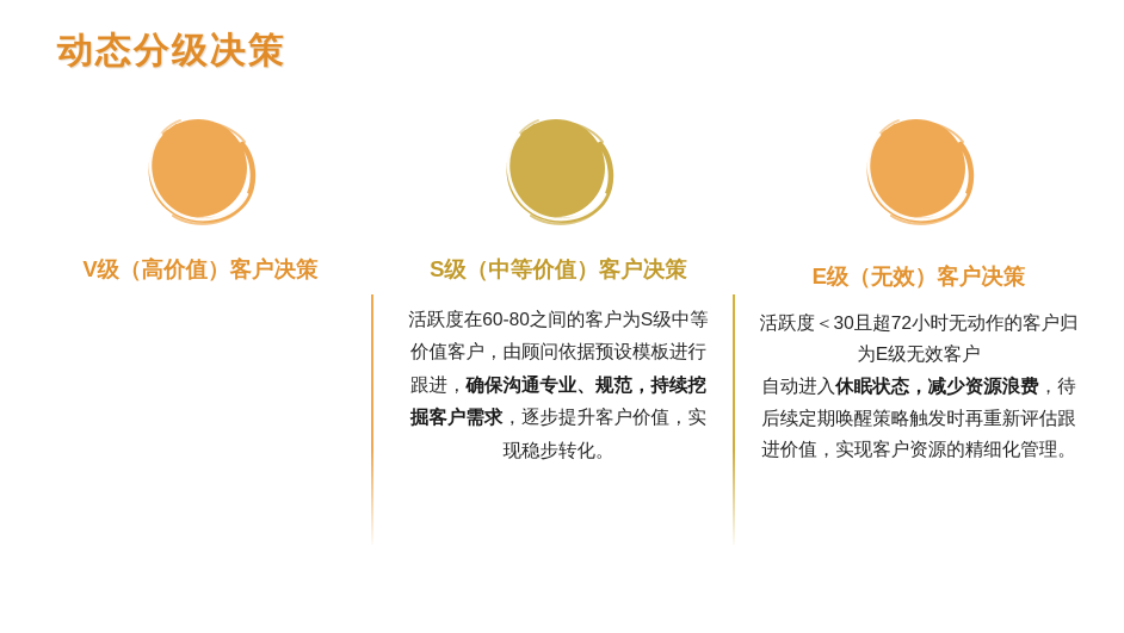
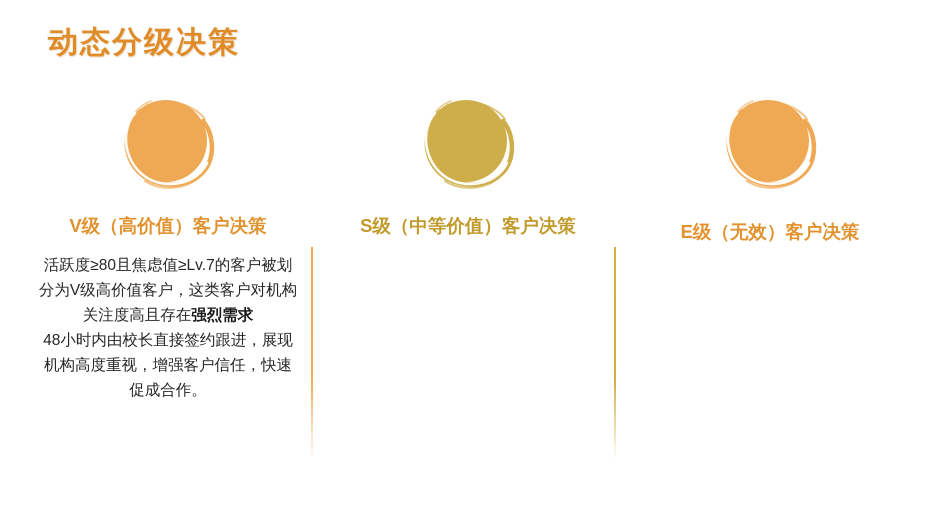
  动态分级决策
  V级（高价值）客户决策
+ 活跃度≥80且焦虑值≥Lv.7的客户被划分为V级高价值客户，这类客户对机构关注度高且存在强烈需求
+ 48小时内由校长直接签约跟进，展现机构高度重视，增强客户信任，快速促成合作。
  S级（中等价值）客户决策
- 活跃度在60-80之间的客户为S级中等价值客户，由顾问依据预设模板进行跟进，确保沟通专业、规范，持续挖掘客户需求，逐步提升客户价值，实现稳步转化。
  E级（无效）客户决策
- 活跃度＜30且超72小时无动作的客户归为E级无效客户
- 自动进入休眠状态，减少资源浪费，待后续定期唤醒策略触发时再重新评估跟进价值，实现客户资源的精细化管理。
